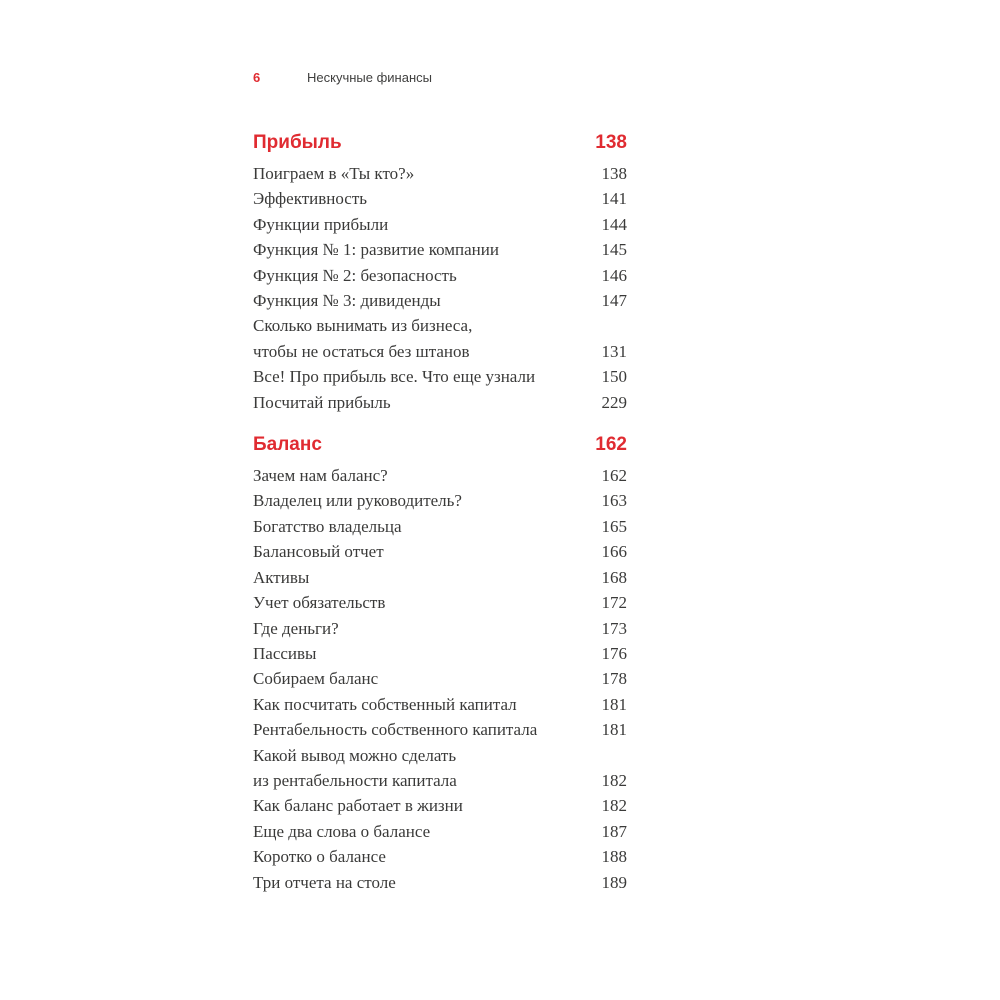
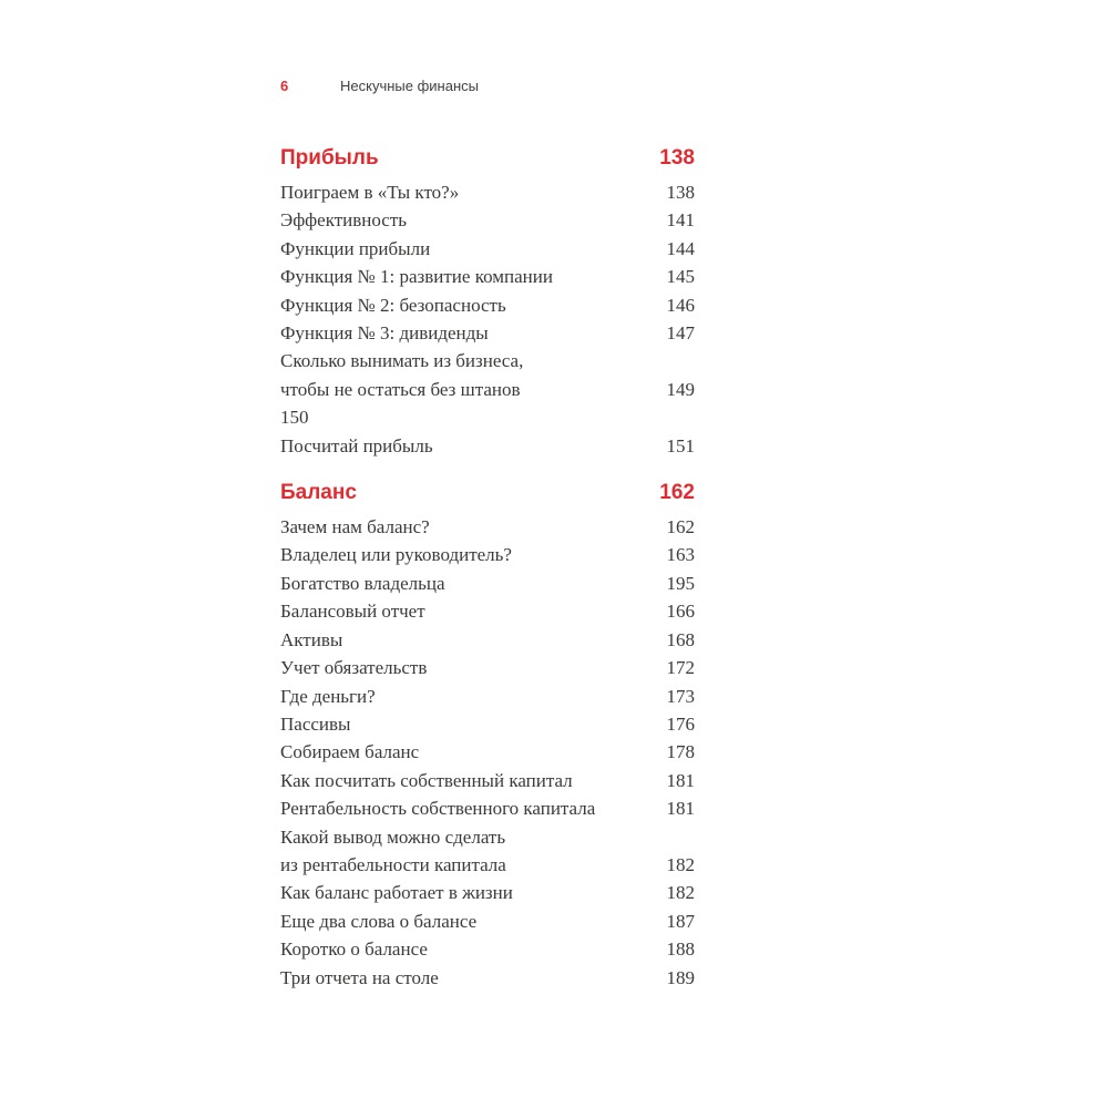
  6
  Нескучные финансы
  Прибыль
  138
  Поиграем в «Ты кто?»
  138
  Эффективность
  141
  Функции прибыли
  144
  Функция № 1: развитие компании
  145
  Функция № 2: безопасность
  146
  Функция № 3: дивиденды
  147
  Сколько вынимать из бизнеса,
  чтобы не остаться без штанов
- 131
+ 149
- Все! Про прибыль все. Что еще узнали
  150
  Посчитай прибыль
- 229
+ 151
  Баланс
  162
  Зачем нам баланс?
  162
  Владелец или руководитель?
  163
  Богатство владельца
- 165
+ 195
  Балансовый отчет
  166
  Активы
  168
  Учет обязательств
  172
  Где деньги?
  173
  Пассивы
  176
  Собираем баланс
  178
  Как посчитать собственный капитал
  181
  Рентабельность собственного капитала
  181
  Какой вывод можно сделать
  из рентабельности капитала
  182
  Как баланс работает в жизни
  182
  Еще два слова о балансе
  187
  Коротко о балансе
  188
  Три отчета на столе
  189
